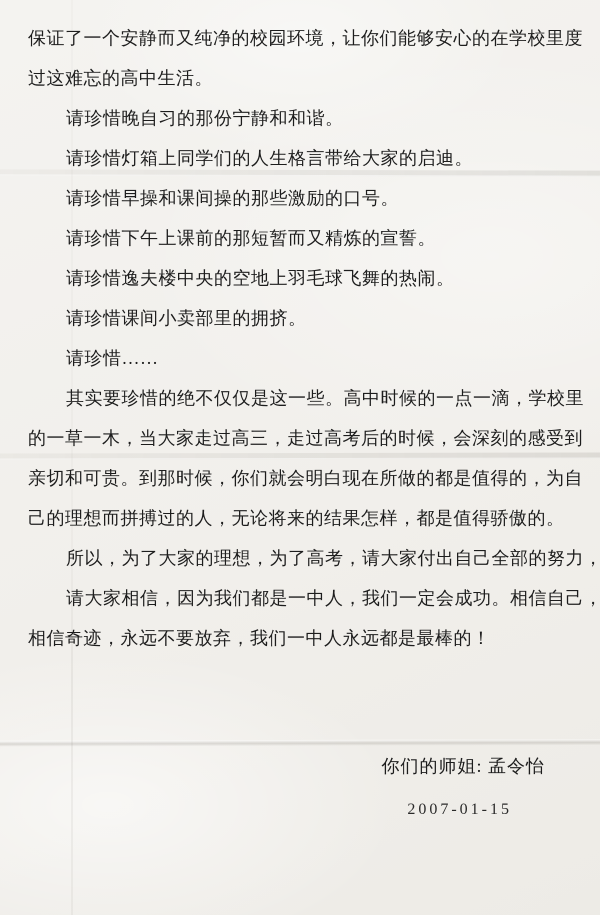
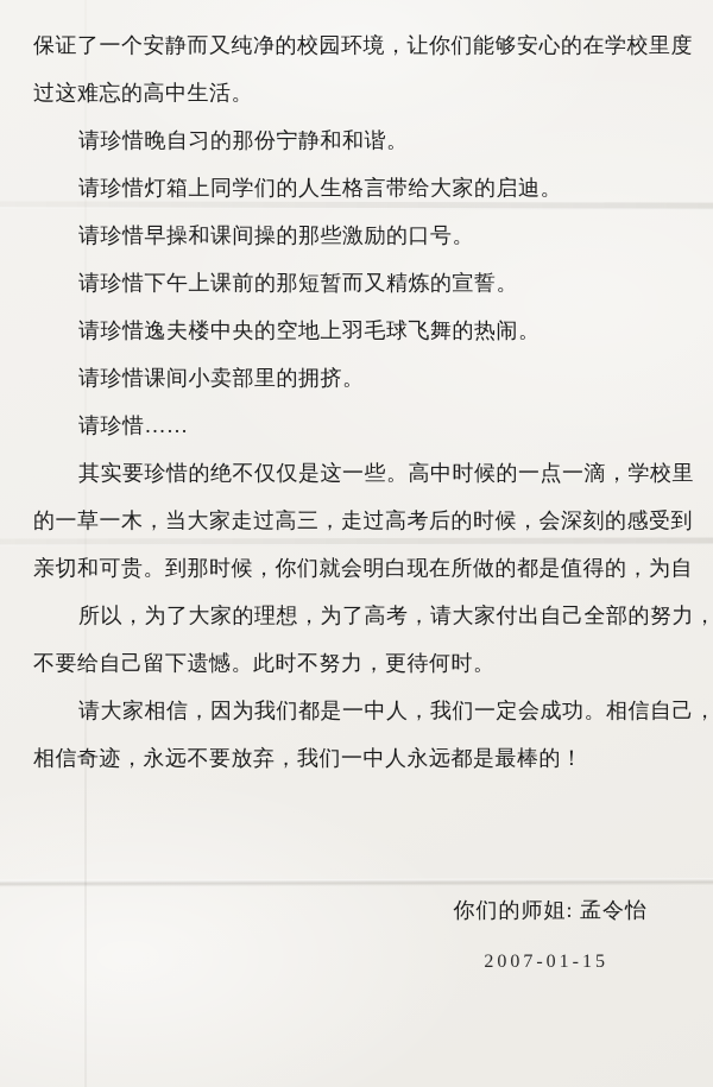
  保证了一个安静而又纯净的校园环境，让你们能够安心的在学校里度
  过这难忘的高中生活。
  请珍惜晚自习的那份宁静和和谐。
  请珍惜灯箱上同学们的人生格言带给大家的启迪。
  请珍惜早操和课间操的那些激励的口号。
  请珍惜下午上课前的那短暂而又精炼的宣誓。
  请珍惜逸夫楼中央的空地上羽毛球飞舞的热闹。
  请珍惜课间小卖部里的拥挤。
  请珍惜……
  其实要珍惜的绝不仅仅是这一些。高中时候的一点一滴，学校里
  的一草一木，当大家走过高三，走过高考后的时候，会深刻的感受到
  亲切和可贵。到那时候，你们就会明白现在所做的都是值得的，为自
- 己的理想而拼搏过的人，无论将来的结果怎样，都是值得骄傲的。
  所以，为了大家的理想，为了高考，请大家付出自己全部的努力，
+ 不要给自己留下遗憾。此时不努力，更待何时。
  请大家相信，因为我们都是一中人，我们一定会成功。相信自己，
  相信奇迹，永远不要放弃，我们一中人永远都是最棒的！
  你们的师姐: 孟令怡
  2007-01-15
